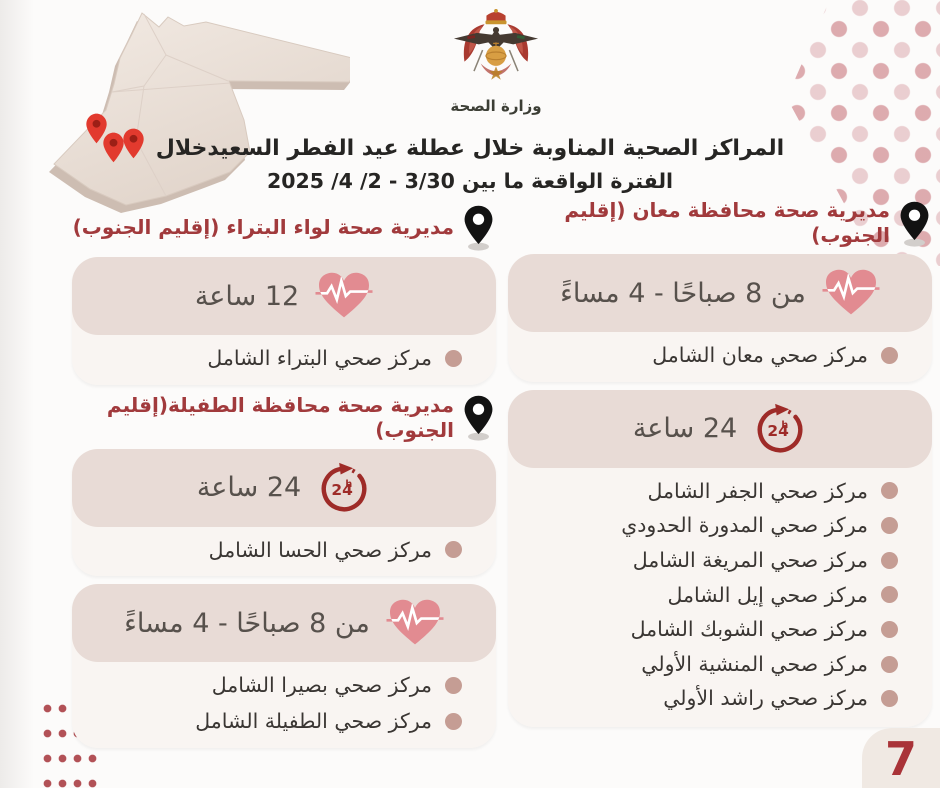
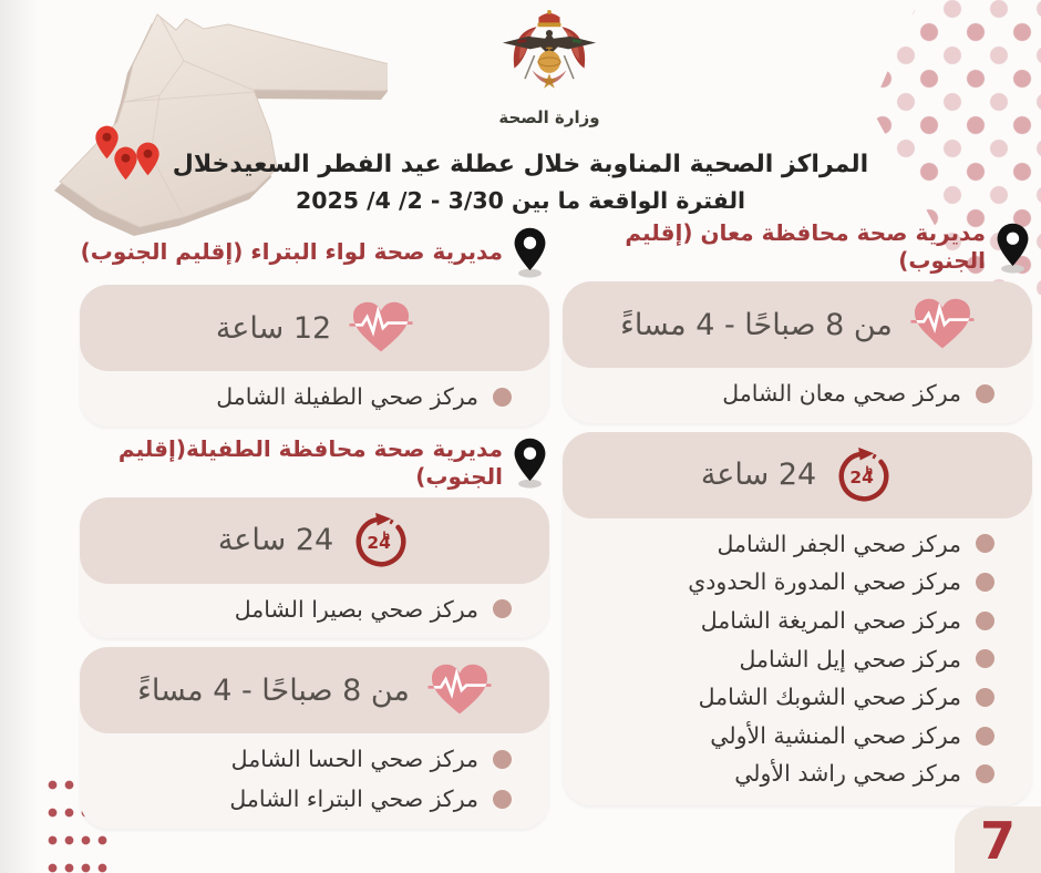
  وزارة الصحة
  المراكز الصحية المناوبة خلال عطلة عيد الفطر السعيدخلال
  الفترة الواقعة ما بين 3/30 - 2/ 4/ 2025
  مديرية صحة محافظة معان (إقليم الجنوب)
  من 8 صباحًا - 4 مساءً
  مركز صحي معان الشامل
  24 ساعة
  مركز صحي الجفر الشامل
  مركز صحي المدورة الحدودي
  مركز صحي المريغة الشامل
  مركز صحي إيل الشامل
  مركز صحي الشوبك الشامل
  مركز صحي المنشية الأولي
  مركز صحي راشد الأولي
  مديرية صحة لواء البتراء (إقليم الجنوب)
  12 ساعة
- مركز صحي البتراء الشامل
+ مركز صحي الطفيلة الشامل
  مديرية صحة محافظة الطفيلة(إقليم الجنوب)
  24 ساعة
- مركز صحي الحسا الشامل
+ مركز صحي بصيرا الشامل
  من 8 صباحًا - 4 مساءً
- مركز صحي بصيرا الشامل
+ مركز صحي الحسا الشامل
- مركز صحي الطفيلة الشامل
+ مركز صحي البتراء الشامل
  7
